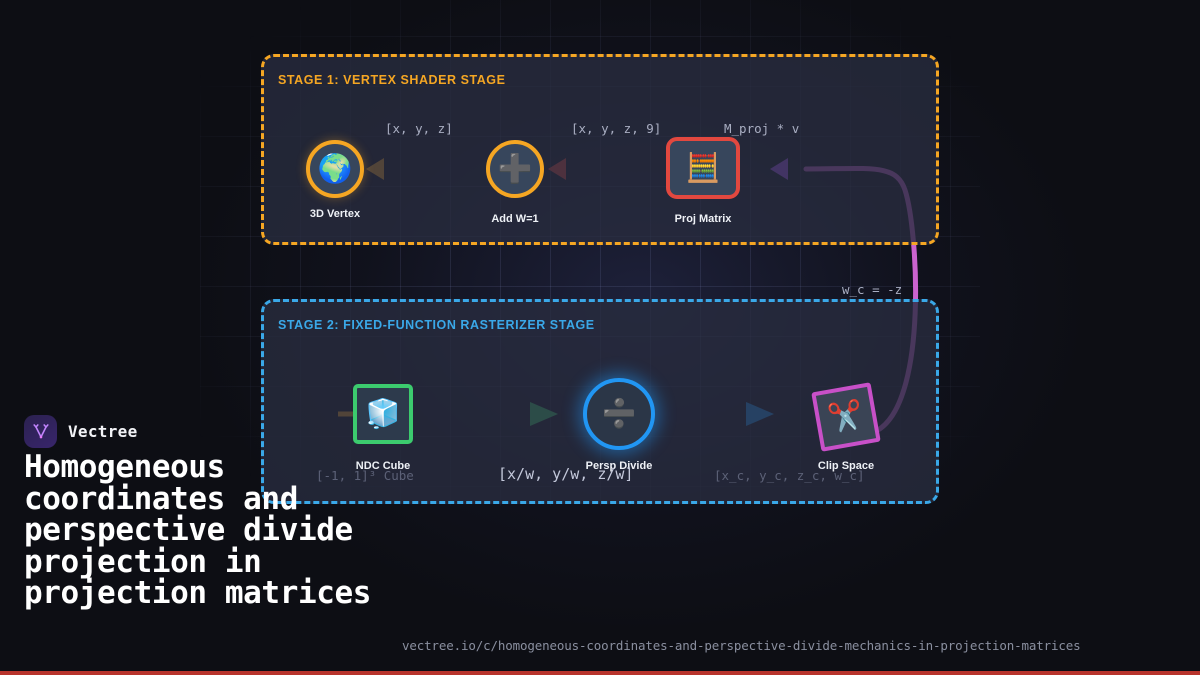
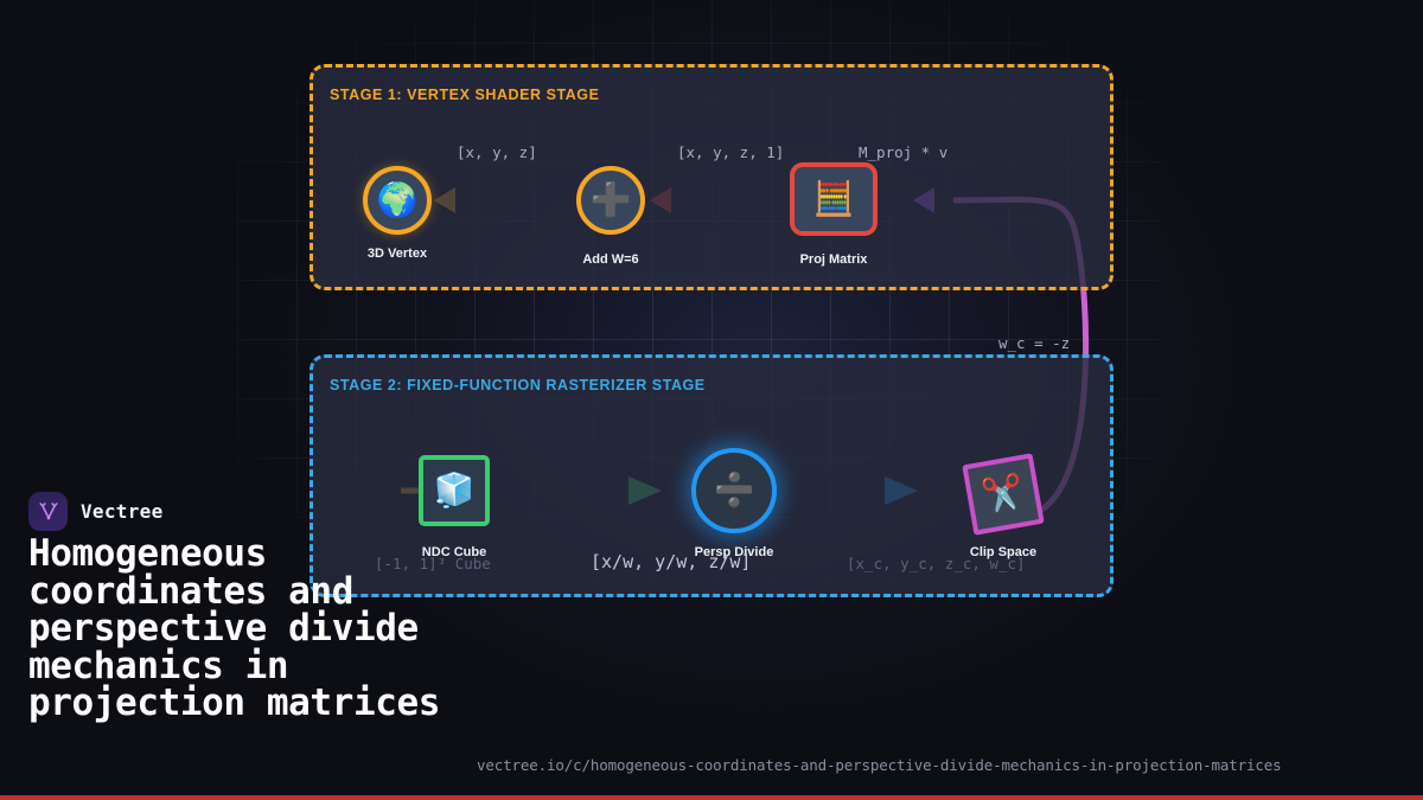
  STAGE 1: VERTEX SHADER STAGE
  🌍
  3D Vertex
  ➕
- Add W=1
+ Add W=6
  🧮
  Proj Matrix
  [x, y, z]
- [x, y, z, 9]
+ [x, y, z, 1]
  M_proj * v
  w_c = -z
  STAGE 2: FIXED-FUNCTION RASTERIZER STAGE
  🧊
  NDC Cube
  ➗
  Persp Divide
  Clip Space
  [-1, 1]³ Cube
  [x/w, y/w, z/w]
  [x_c, y_c, z_c, w_c]
  Vectree
- Homogeneous coordinates and perspective divide projection in projection matrices
+ Homogeneous coordinates and perspective divide mechanics in projection matrices
  vectree.io/c/homogeneous-coordinates-and-perspective-divide-mechanics-in-projection-matrices
